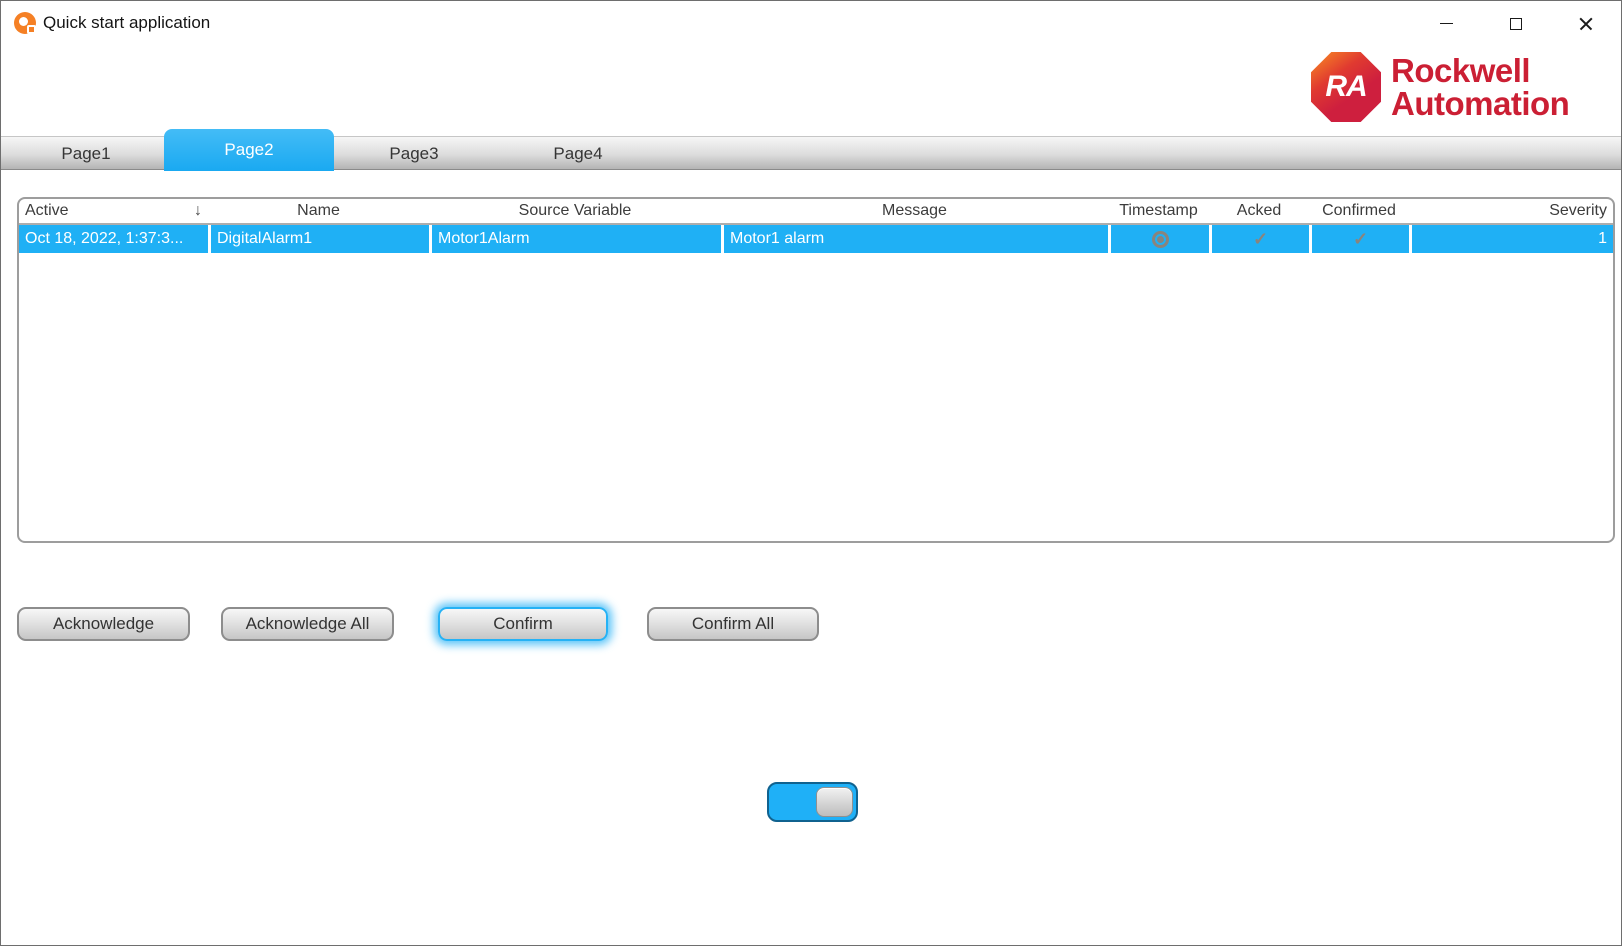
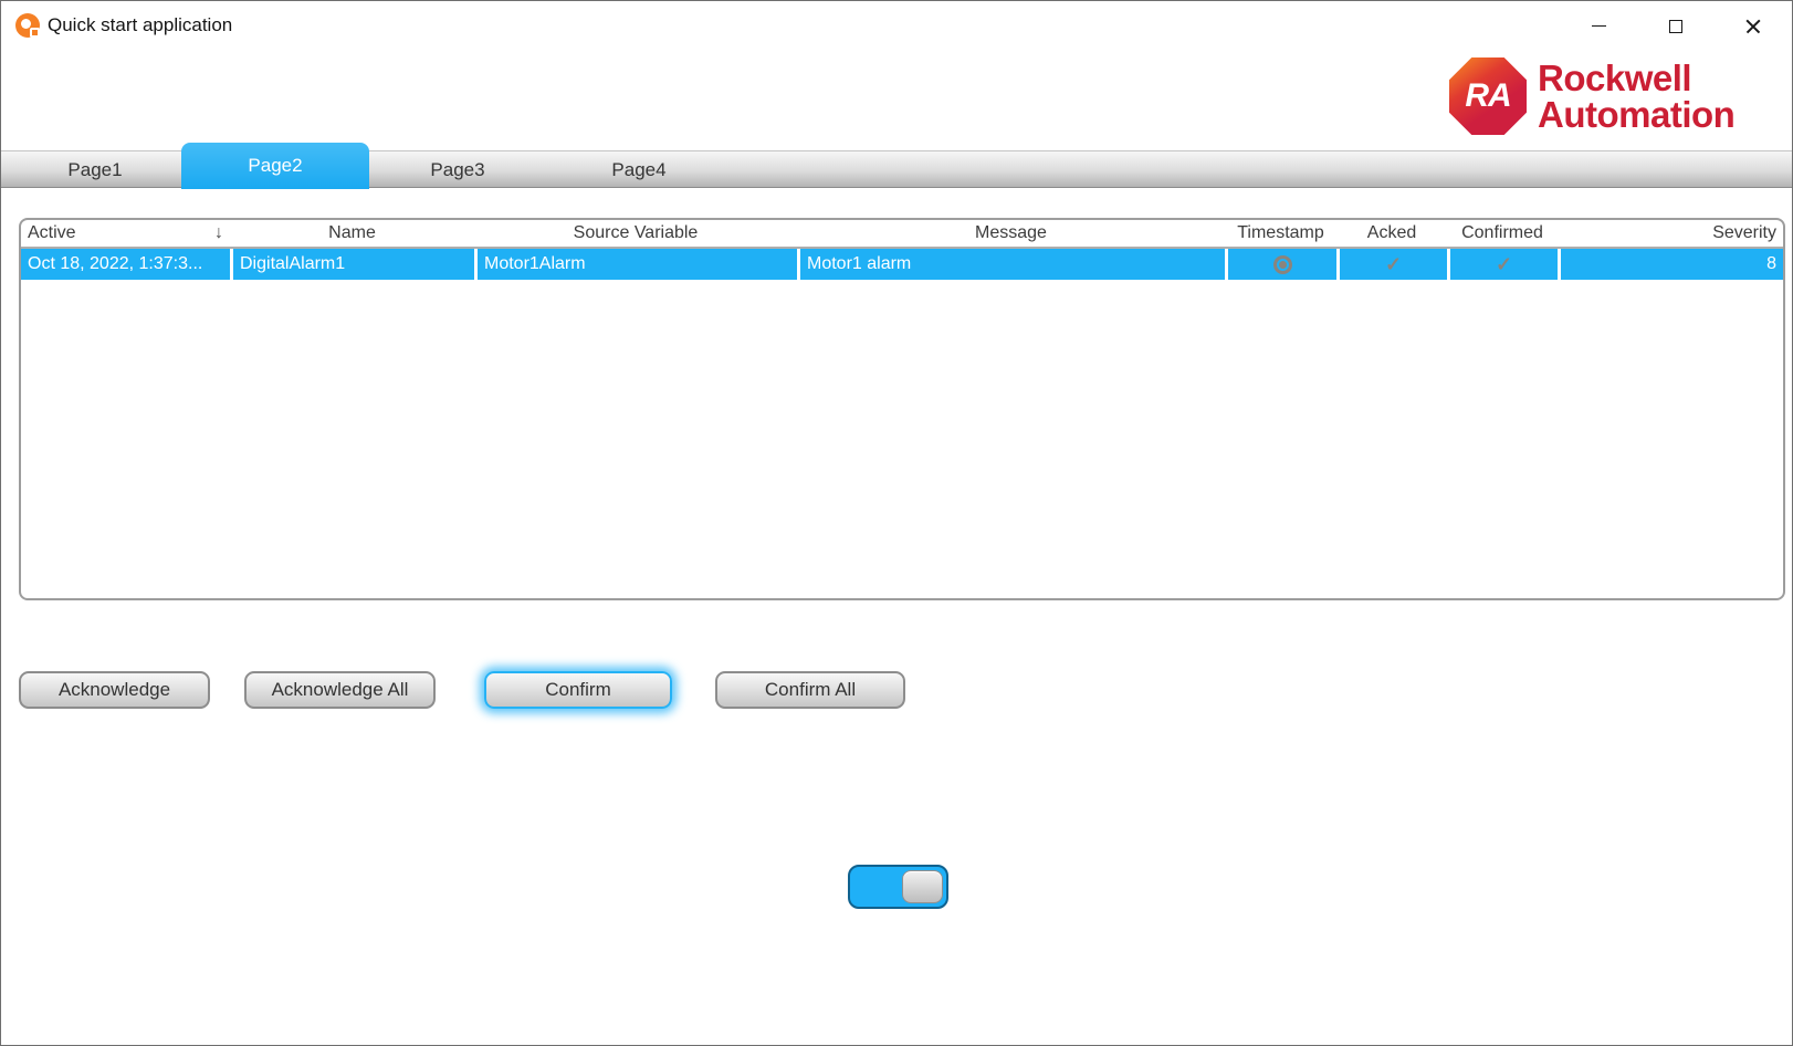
  Quick start application
  RA
  Rockwell
  Automation
  Page1
  Page2
  Page3
  Page4
  Active
  ↓
  Name
  Source Variable
  Message
  Timestamp
  Acked
  Confirmed
  Severity
  Oct 18, 2022, 1:37:3...
  DigitalAlarm1
  Motor1Alarm
  Motor1 alarm
  ✓
  ✓
- 1
+ 8
  Acknowledge
  Acknowledge All
  Confirm
  Confirm All
